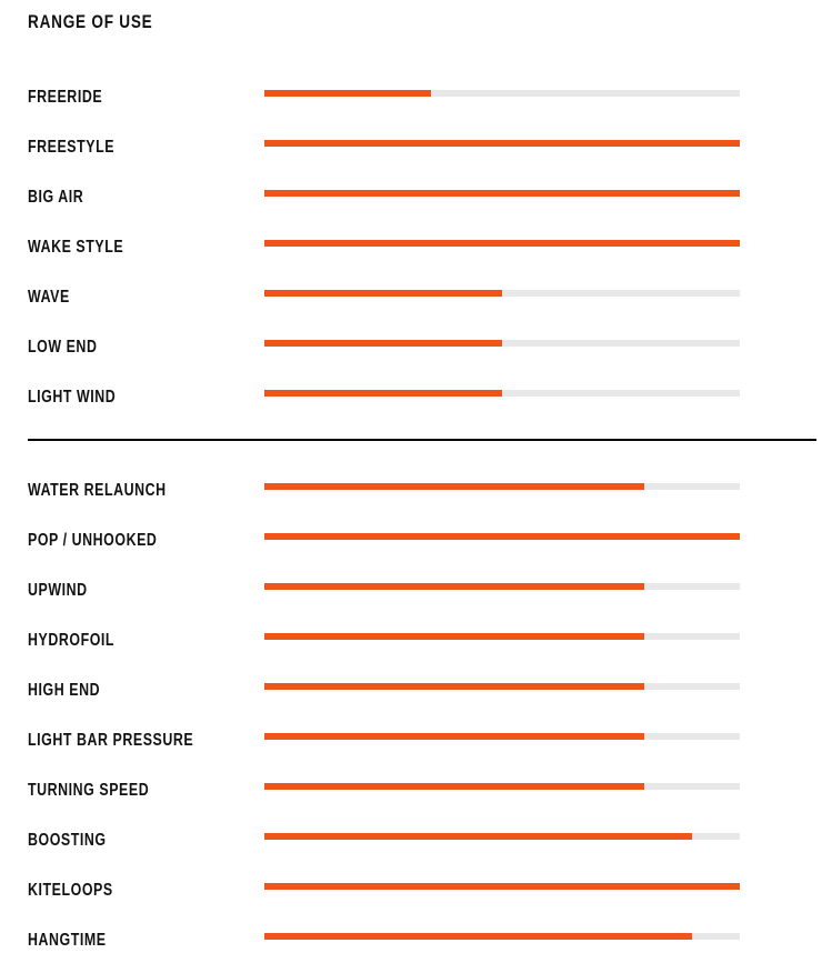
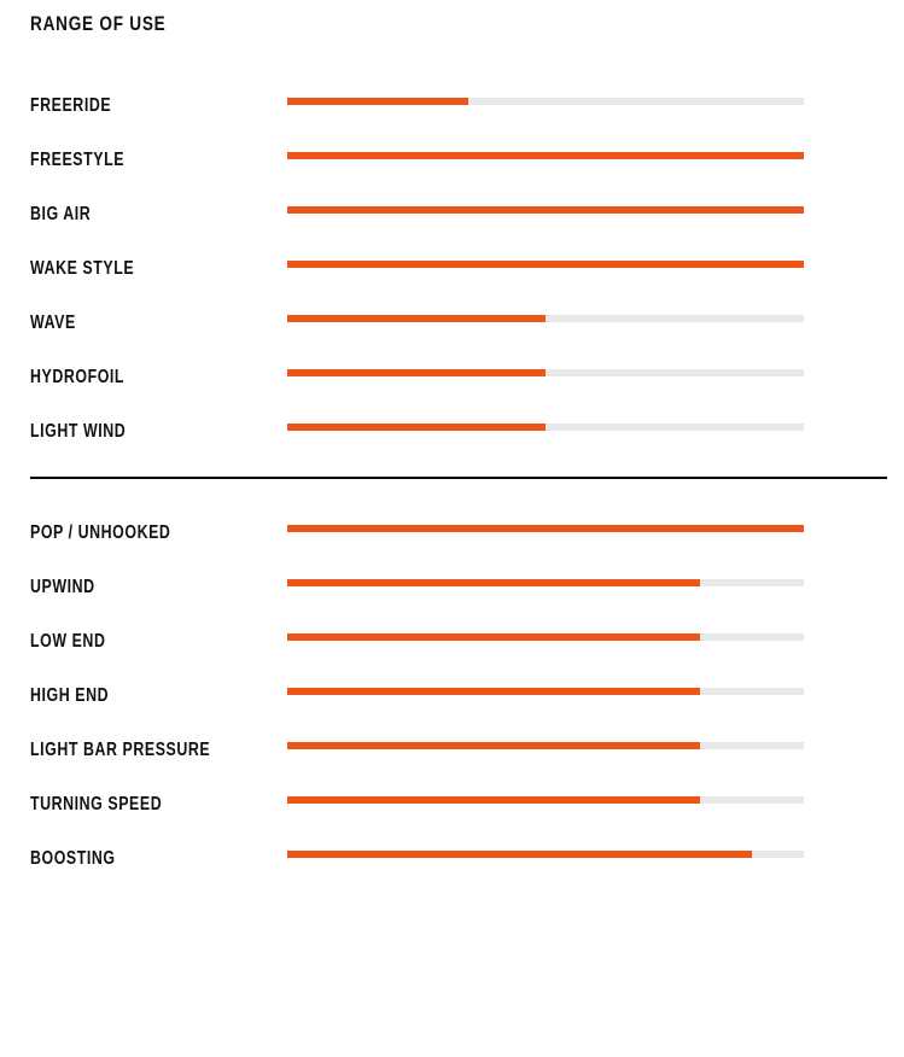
  RANGE OF USE
  FREERIDE
  FREESTYLE
  BIG AIR
  WAKE STYLE
  WAVE
- LOW END
+ HYDROFOIL
  LIGHT WIND
- WATER RELAUNCH
  POP / UNHOOKED
  UPWIND
- HYDROFOIL
+ LOW END
  HIGH END
  LIGHT BAR PRESSURE
  TURNING SPEED
  BOOSTING
- KITELOOPS
- HANGTIME
